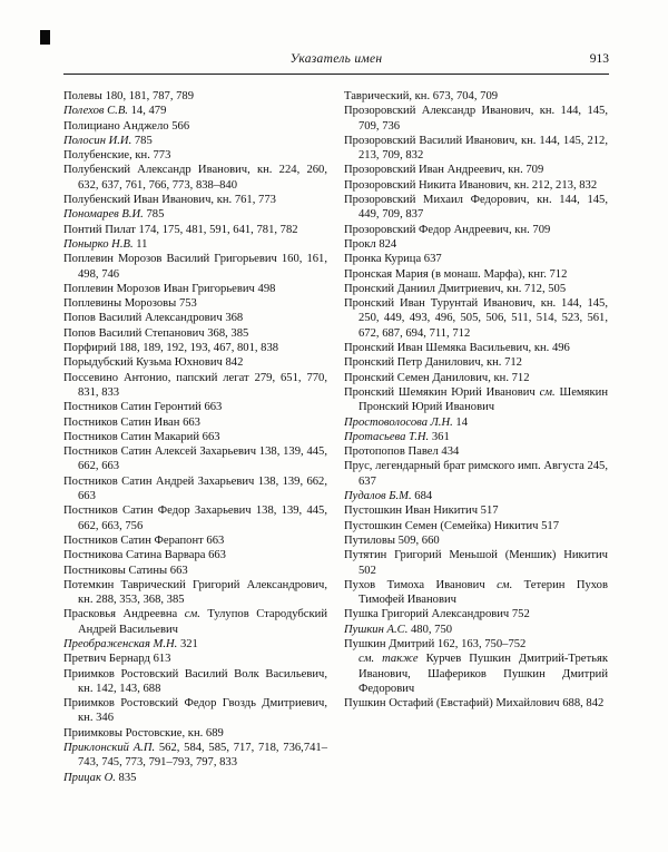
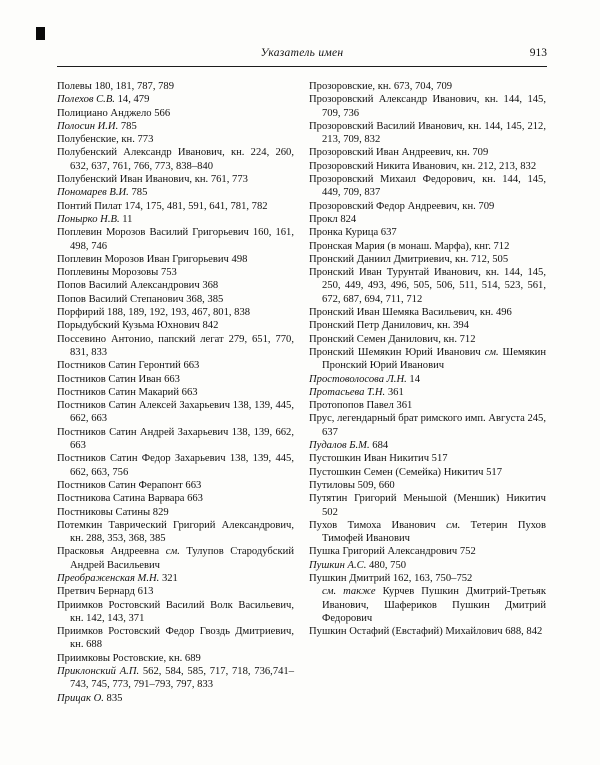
  Указатель имен
  913
  Полевы 180, 181, 787, 789
  Полехов С.В. 14, 479
  Полициано Анджело 566
  Полосин И.И. 785
  Полубенские, кн. 773
  Полубенский Александр Иванович, кн. 224, 260, 632, 637, 761, 766, 773, 838–840
  Полубенский Иван Иванович, кн. 761, 773
  Пономарев В.И. 785
  Понтий Пилат 174, 175, 481, 591, 641, 781, 782
  Понырко Н.В. 11
  Поплевин Морозов Василий Григорьевич 160, 161, 498, 746
  Поплевин Морозов Иван Григорьевич 498
  Поплевины Морозовы 753
  Попов Василий Александрович 368
  Попов Василий Степанович 368, 385
  Порфирий 188, 189, 192, 193, 467, 801, 838
  Порыдубский Кузьма Юхнович 842
  Поссевино Антонио, папский легат 279, 651, 770, 831, 833
  Постников Сатин Геронтий 663
  Постников Сатин Иван 663
  Постников Сатин Макарий 663
  Постников Сатин Алексей Захарьевич 138, 139, 445, 662, 663
  Постников Сатин Андрей Захарьевич 138, 139, 662, 663
  Постников Сатин Федор Захарьевич 138, 139, 445, 662, 663, 756
  Постников Сатин Ферапонт 663
  Постникова Сатина Варвара 663
- Постниковы Сатины 663
+ Постниковы Сатины 829
  Потемкин Таврический Григорий Александрович, кн. 288, 353, 368, 385
  Прасковья Андреевна см. Тулупов Стародубский Андрей Васильевич
  Преображенская М.Н. 321
  Претвич Бернард 613
- Приимков Ростовский Василий Волк Васильевич, кн. 142, 143, 688
+ Приимков Ростовский Василий Волк Васильевич, кн. 142, 143, 371
- Приимков Ростовский Федор Гвоздь Дмитриевич, кн. 346
+ Приимков Ростовский Федор Гвоздь Дмитриевич, кн. 688
  Приимковы Ростовские, кн. 689
  Приклонский А.П. 562, 584, 585, 717, 718, 736,741–743, 745, 773, 791–793, 797, 833
  Прицак О. 835
- Таврический, кн. 673, 704, 709
+ Прозоровские, кн. 673, 704, 709
  Прозоровский Александр Иванович, кн. 144, 145, 709, 736
  Прозоровский Василий Иванович, кн. 144, 145, 212, 213, 709, 832
  Прозоровский Иван Андреевич, кн. 709
  Прозоровский Никита Иванович, кн. 212, 213, 832
  Прозоровский Михаил Федорович, кн. 144, 145, 449, 709, 837
  Прозоровский Федор Андреевич, кн. 709
  Прокл 824
  Пронка Курица 637
  Пронская Мария (в монаш. Марфа), кнг. 712
  Пронский Даниил Дмитриевич, кн. 712, 505
  Пронский Иван Турунтай Иванович, кн. 144, 145, 250, 449, 493, 496, 505, 506, 511, 514, 523, 561, 672, 687, 694, 711, 712
  Пронский Иван Шемяка Васильевич, кн. 496
- Пронский Петр Данилович, кн. 712
+ Пронский Петр Данилович, кн. 394
  Пронский Семен Данилович, кн. 712
  Пронский Шемякин Юрий Иванович см. Шемякин Пронский Юрий Иванович
  Простоволосова Л.Н. 14
  Протасьева Т.Н. 361
- Протопопов Павел 434
+ Протопопов Павел 361
  Прус, легендарный брат римского имп. Августа 245, 637
  Пудалов Б.М. 684
  Пустошкин Иван Никитич 517
  Пустошкин Семен (Семейка) Никитич 517
  Путиловы 509, 660
  Путятин Григорий Меньшой (Меншик) Никитич 502
  Пухов Тимоха Иванович см. Тетерин Пухов Тимофей Иванович
  Пушка Григорий Александрович 752
  Пушкин А.С. 480, 750
  Пушкин Дмитрий 162, 163, 750–752
  см. также Курчев Пушкин Дмитрий-Третьяк Иванович, Шафериков Пушкин Дмитрий Федорович
  Пушкин Остафий (Евстафий) Михайлович 688, 842
